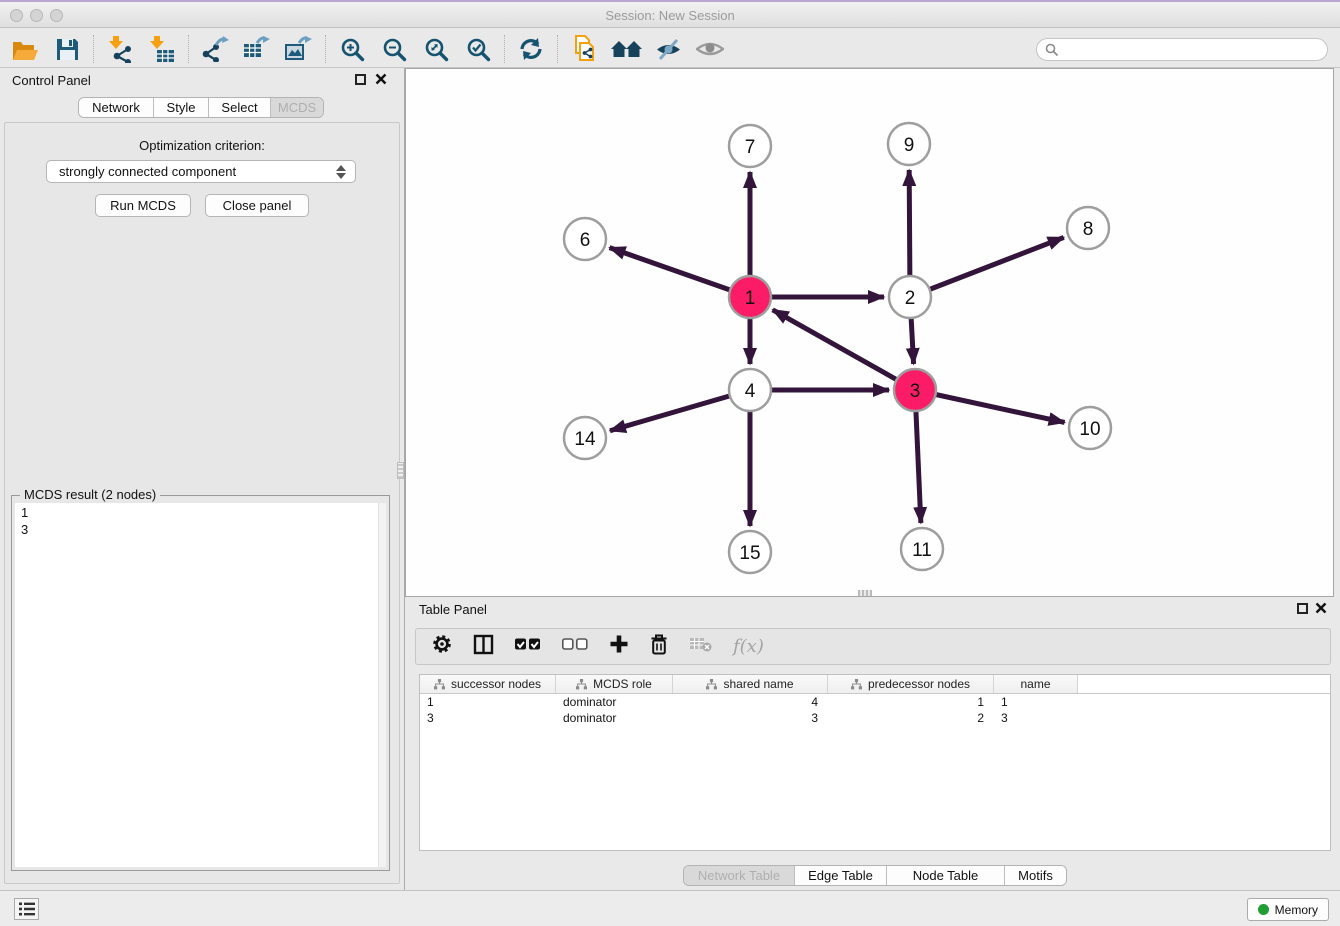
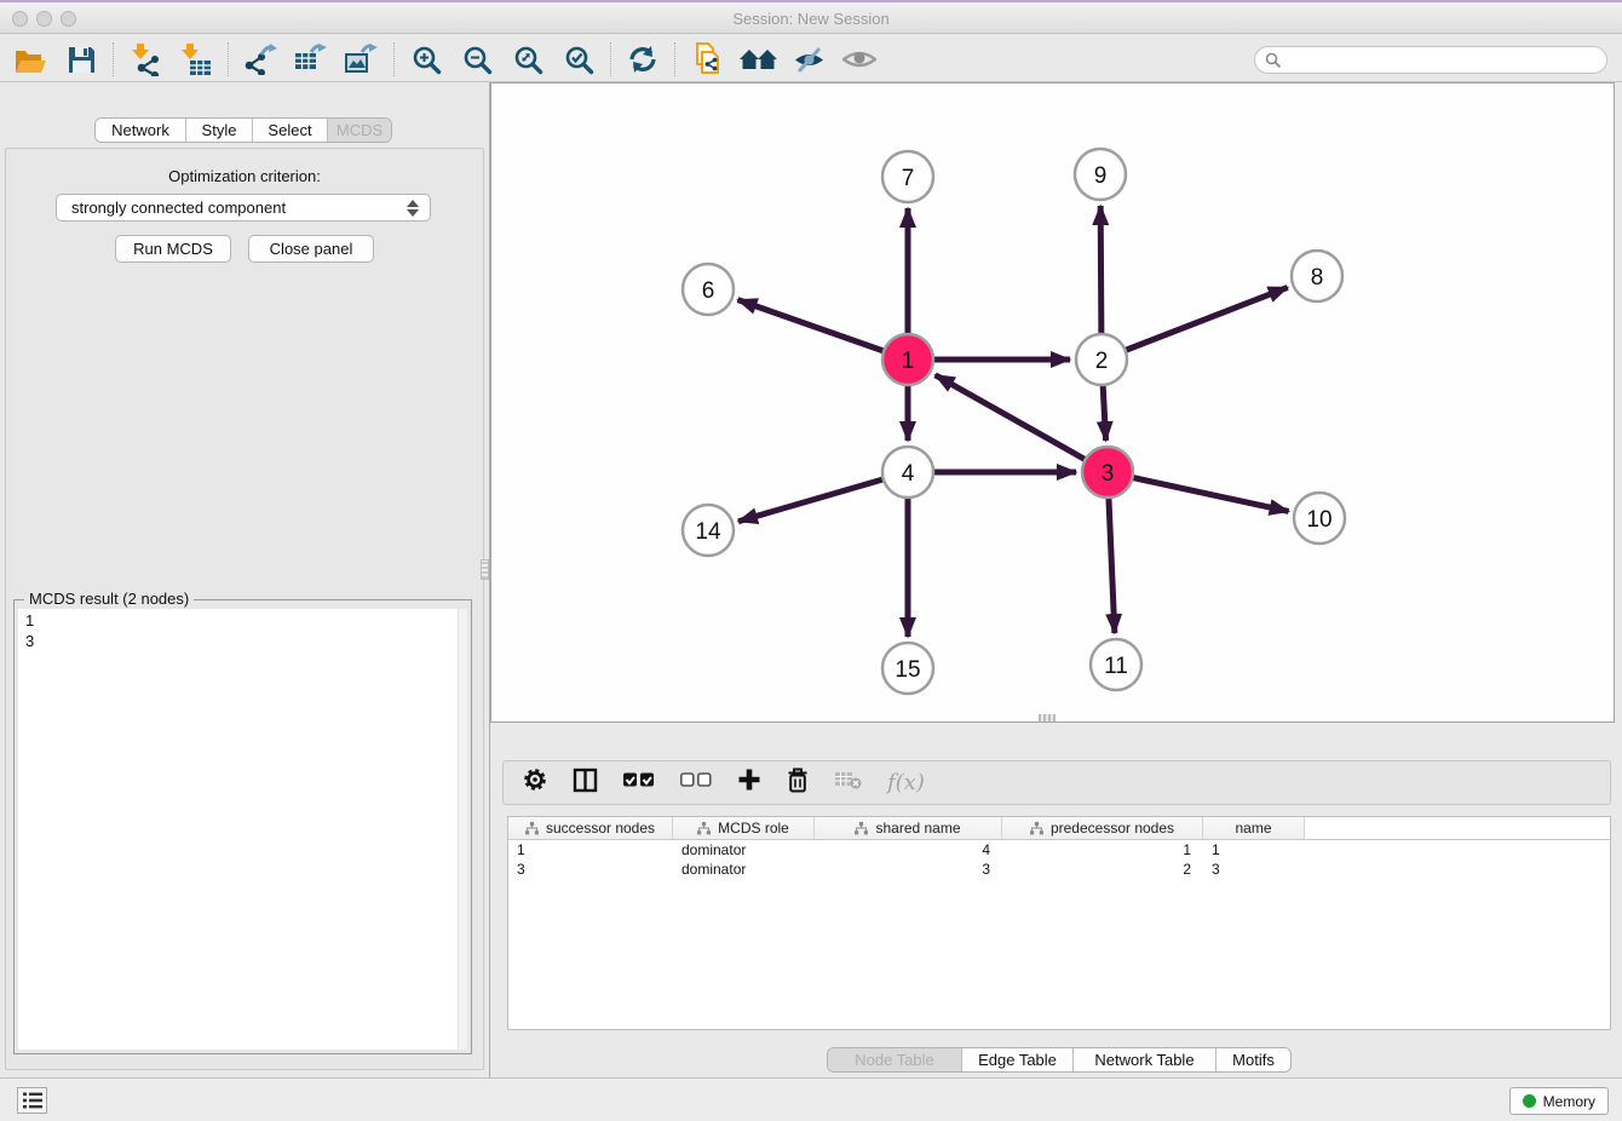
  Session: New Session
- Control Panel
  Network
  Style
  Select
  MCDS
  Optimization criterion:
  strongly connected component
  Run MCDS
  Close panel
  MCDS result (2 nodes)
  1
  3
  7
  9
  6
  8
  1
  2
  4
  3
  14
  10
  15
  11
- Table Panel
  f(x)
  successor nodes
  MCDS role
  shared name
  predecessor nodes
  name
  1
  dominator
  4
  1
  1
  3
  dominator
  3
  2
  3
- Network Table
+ Node Table
  Edge Table
- Node Table
+ Network Table
  Motifs
  Memory
